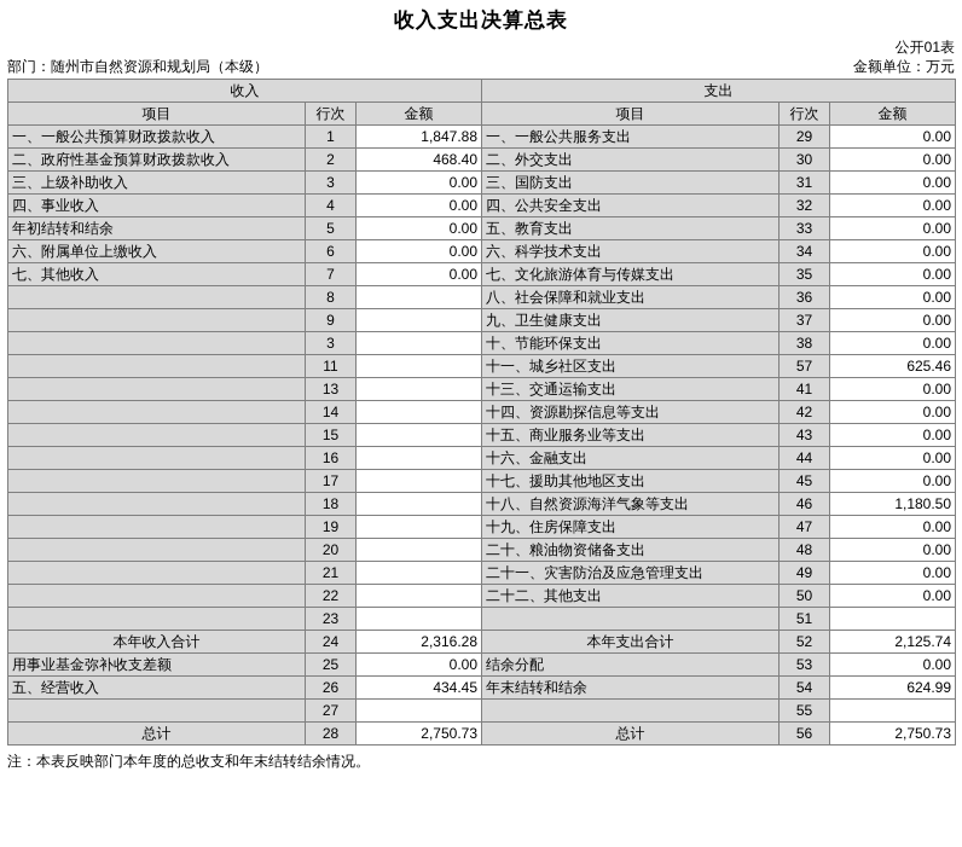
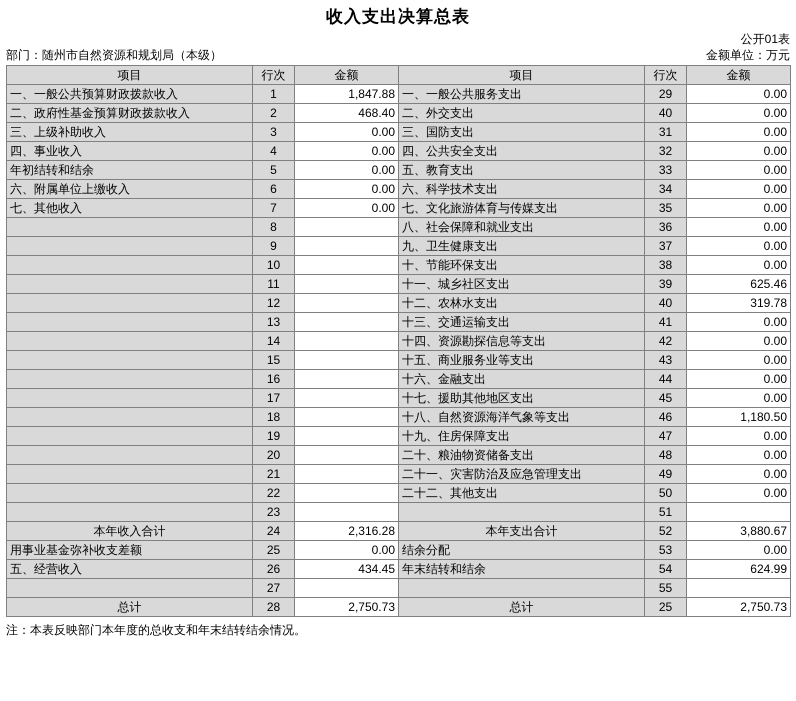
  收入支出决算总表
  公开01表
  部门：随州市自然资源和规划局（本级）
  金额单位：万元
- 收入	支出
  项目	行次	金额	项目	行次	金额
  一、一般公共预算财政拨款收入	1	1,847.88	一、一般公共服务支出	29	0.00
- 二、政府性基金预算财政拨款收入	2	468.40	二、外交支出	30	0.00
+ 二、政府性基金预算财政拨款收入	2	468.40	二、外交支出	40	0.00
  三、上级补助收入	3	0.00	三、国防支出	31	0.00
  四、事业收入	4	0.00	四、公共安全支出	32	0.00
  年初结转和结余	5	0.00	五、教育支出	33	0.00
  六、附属单位上缴收入	6	0.00	六、科学技术支出	34	0.00
  七、其他收入	7	0.00	七、文化旅游体育与传媒支出	35	0.00
  	8		八、社会保障和就业支出	36	0.00
  	9		九、卫生健康支出	37	0.00
- 	3		十、节能环保支出	38	0.00
+ 	10		十、节能环保支出	38	0.00
- 	11		十一、城乡社区支出	57	625.46
+ 	11		十一、城乡社区支出	39	625.46
+ 	12		十二、农林水支出	40	319.78
  	13		十三、交通运输支出	41	0.00
  	14		十四、资源勘探信息等支出	42	0.00
  	15		十五、商业服务业等支出	43	0.00
  	16		十六、金融支出	44	0.00
  	17		十七、援助其他地区支出	45	0.00
  	18		十八、自然资源海洋气象等支出	46	1,180.50
  	19		十九、住房保障支出	47	0.00
  	20		二十、粮油物资储备支出	48	0.00
  	21		二十一、灾害防治及应急管理支出	49	0.00
  	22		二十二、其他支出	50	0.00
  	23			51
- 本年收入合计	24	2,316.28	本年支出合计	52	2,125.74
+ 本年收入合计	24	2,316.28	本年支出合计	52	3,880.67
  用事业基金弥补收支差额	25	0.00	结余分配	53	0.00
  五、经营收入	26	434.45	年末结转和结余	54	624.99
  	27			55
- 总计	28	2,750.73	总计	56	2,750.73
+ 总计	28	2,750.73	总计	25	2,750.73
  注：本表反映部门本年度的总收支和年末结转结余情况。
